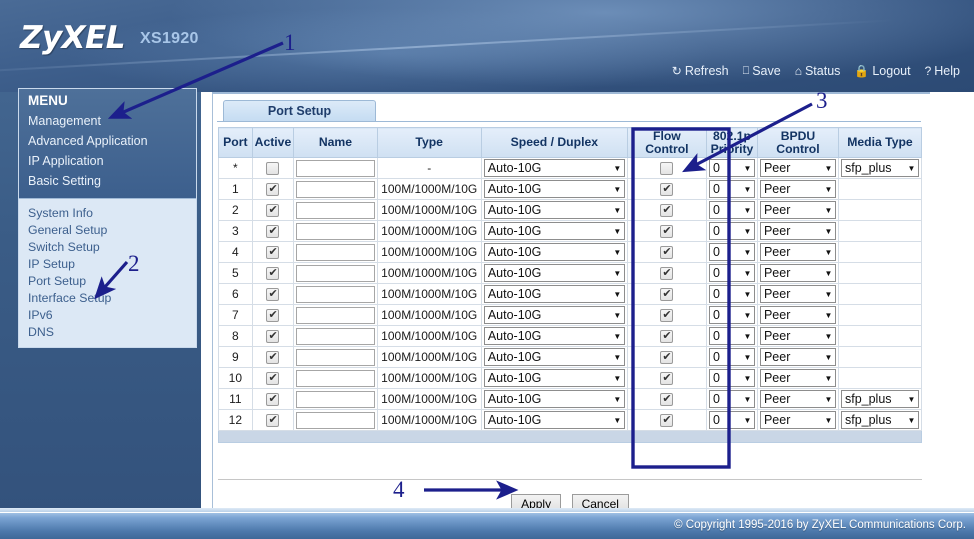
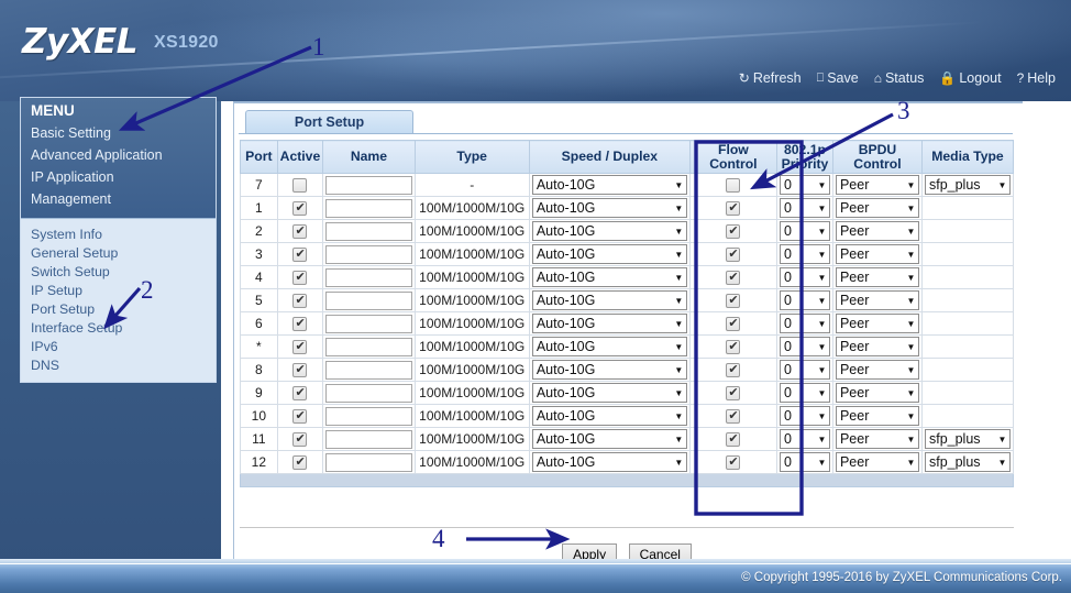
  ZyXEL
  XS1920
  ↻
  Refresh
  ⎕
  Save
  ⌂
  Status
  🔒
  Logout
  ?
  Help
  MENU
- Management
+ Basic Setting
  Advanced Application
  IP Application
- Basic Setting
+ Management
  System Info
  General Setup
  Switch Setup
  IP Setup
  Port Setup
  Interface Setup
  IPv6
  DNS
  Port Setup
  Port	Active	Name	Type	Speed / Duplex	Flow Control	80.1p Prrity	BPDU Control	Media Type
- *			-	Auto-10G ▼		0 ▼	Peer ▼	sfp_plus ▼
+ 7			-	Auto-10G ▼		0 ▼	Peer ▼	sfp_plus ▼
  1			100M/1000M/10G	Auto-10G ▼		0 ▼	Peer ▼
  2			100M/1000M/10G	Auto-10G ▼		0 ▼	Peer ▼
  3			100M/1000M/10G	Auto-10G ▼		0 ▼	Peer ▼
  4			100M/1000M/10G	Auto-10G ▼		0 ▼	Peer ▼
  5			100M/1000M/10G	Auto-10G ▼		0 ▼	Peer ▼
  6			100M/1000M/10G	Auto-10G ▼		0 ▼	Peer ▼
- 7			100M/1000M/10G	Auto-10G ▼		0 ▼	Peer ▼
+ *			100M/1000M/10G	Auto-10G ▼		0 ▼	Peer ▼
  8			100M/1000M/10G	Auto-10G ▼		0 ▼	Peer ▼
  9			100M/1000M/10G	Auto-10G ▼		0 ▼	Peer ▼
  10			100M/1000M/10G	Auto-10G ▼		0 ▼	Peer ▼
  11			100M/1000M/10G	Auto-10G ▼		0 ▼	Peer ▼	sfp_plus ▼
  12			100M/1000M/10G	Auto-10G ▼		0 ▼	Peer ▼	sfp_plus ▼
  Apply Cancel
  © Copyright 1995-2016 by ZyXEL Communications Corp.
  1
  2
  3
  4
